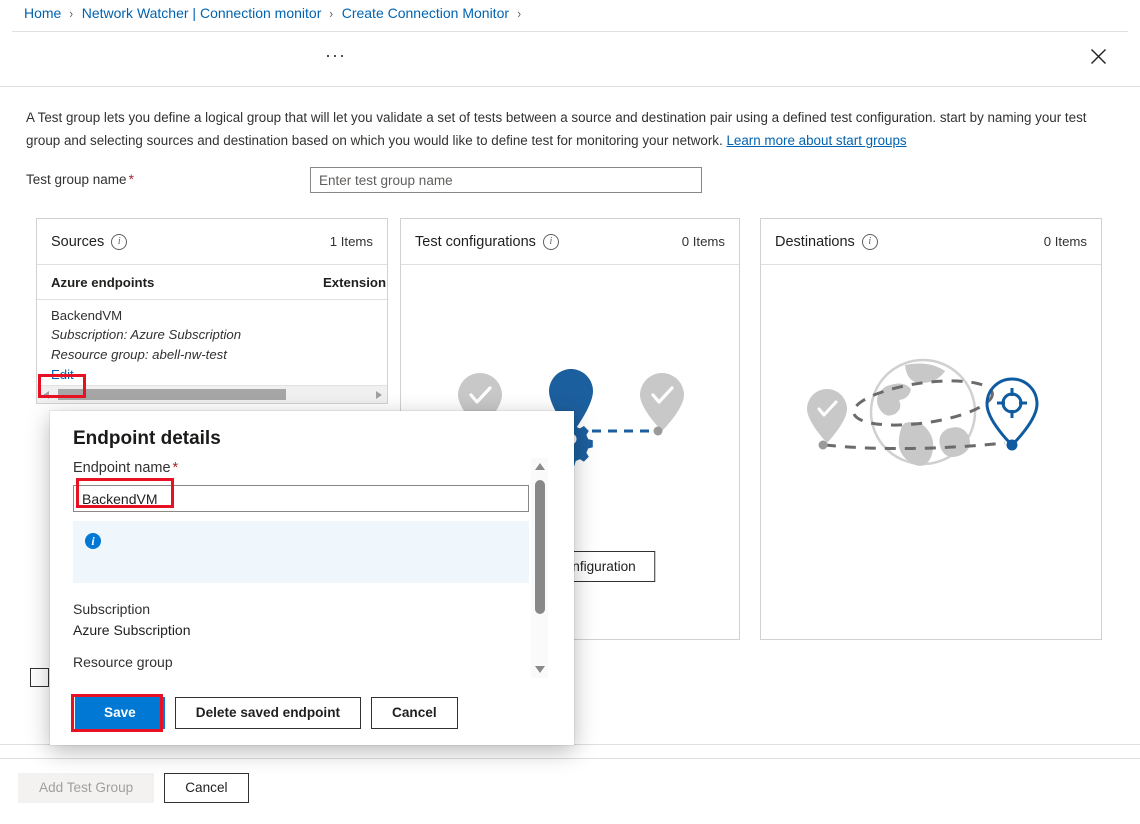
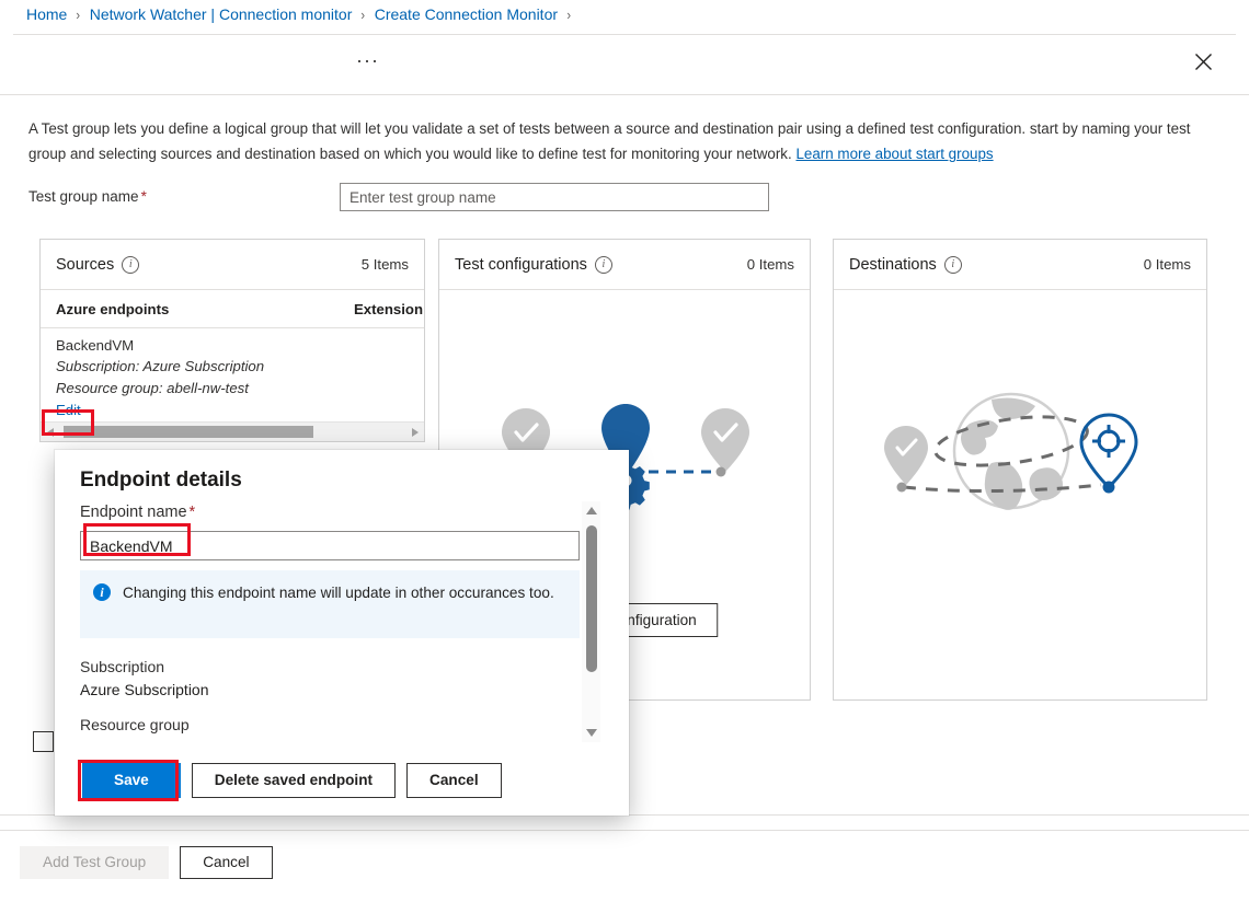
  Home
  ›
  Network Watcher | Connection monitor
  ›
  Create Connection Monitor
  ›
  ···
  A Test group lets you define a logical group that will let you validate a set of tests between a source and destination pair using a defined test configuration. start by naming your test group and selecting sources and destination based on which you would like to define test for monitoring your network. Learn more about start groups
  Test group name *
  Enter test group name
  Sources
  i
- 1 Items
+ 5 Items
  Azure endpoints
  Extension
  BackendVM
  Subscription: Azure Subscription
  Resource group: abell-nw-test
  Edit
  Test configurations
  i
  0 Items
  Destinations
  i
  0 Items
  Endpoint details
  Endpoint name *
  BackendVM
  i
+ Changing this endpoint name will update in other occurances too.
  Subscription
  Azure Subscription
  Resource group
  Save
  Delete saved endpoint
  Cancel
  Add Test Group
  Cancel
